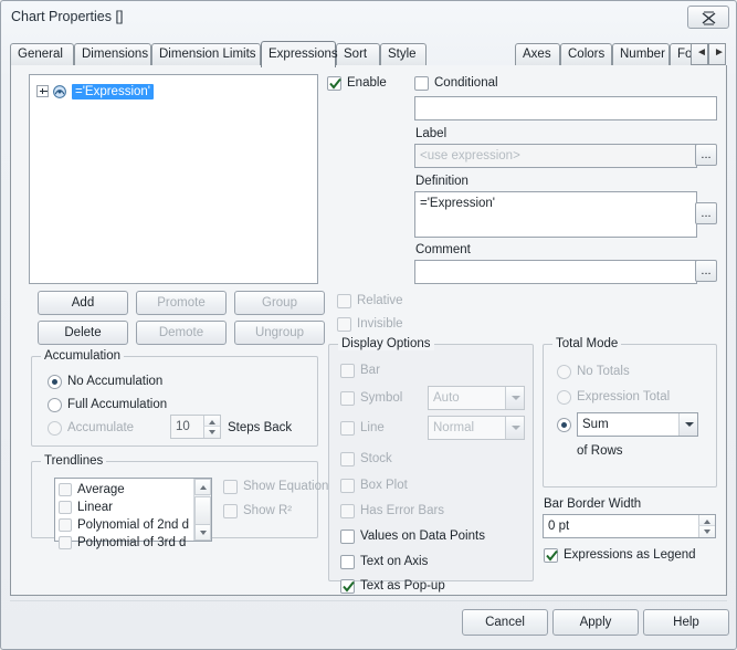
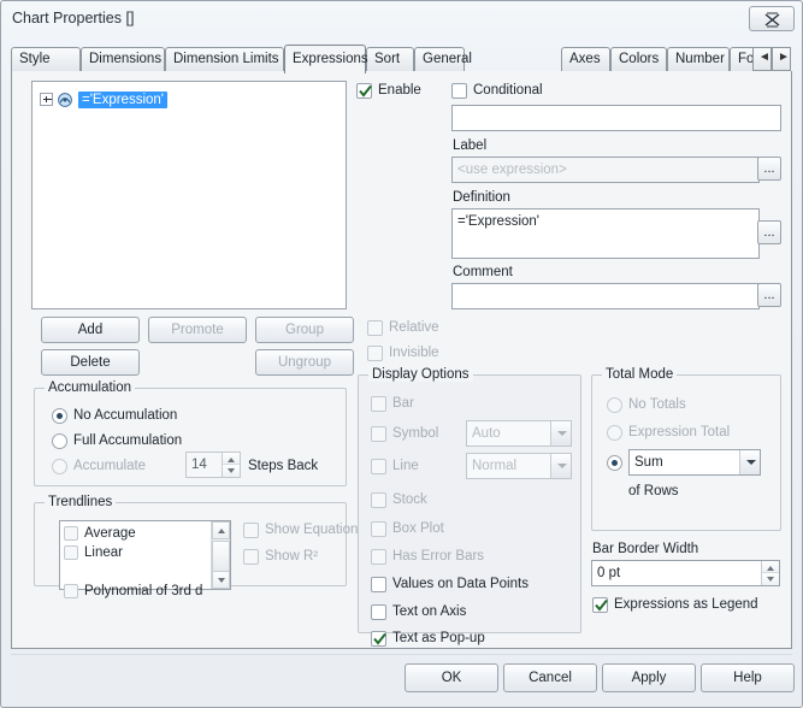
  Chart Properties []
- General
+ Style
  Dimensions
  Dimension Limits
  Expressions
  Sort
- Style
+ General
  Axes
  Colors
  Number
  ◄
  ►
  ='Expression'
  Add
  Promote
  Group
  Delete
- Demote
  Ungroup
  Accumulation
  No Accumulation
  Full Accumulation
  Accumulate
- 10
+ 14
  Steps Back
  Trendlines
  Average
  Linear
- Polynomial of 2nd d
  Polynomial of 3rd d
  Show Equation
  Show R²
  Enable
  Conditional
  Label
  <use expression>
  ...
  Definition
  ='Expression'
  ...
  Comment
  ...
  Relative
  Invisible
  Display Options
  Bar
  Symbol
  Auto
  Line
  Normal
  Stock
  Box Plot
  Has Error Bars
  Values on Data Points
  Text on Axis
  Text as Pop-up
  Total Mode
  No Totals
  Expression Total
  Sum
  of Rows
  Bar Border Width
  0 pt
  Expressions as Legend
+ OK
  Cancel
  Apply
  Help
